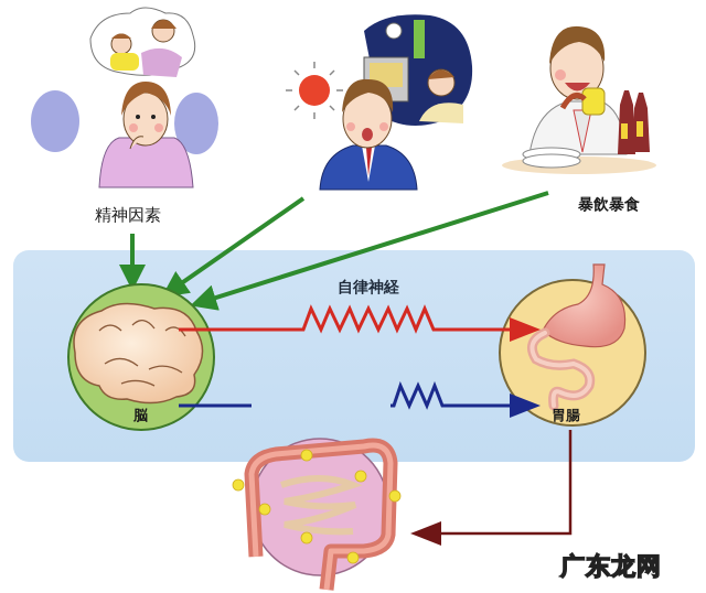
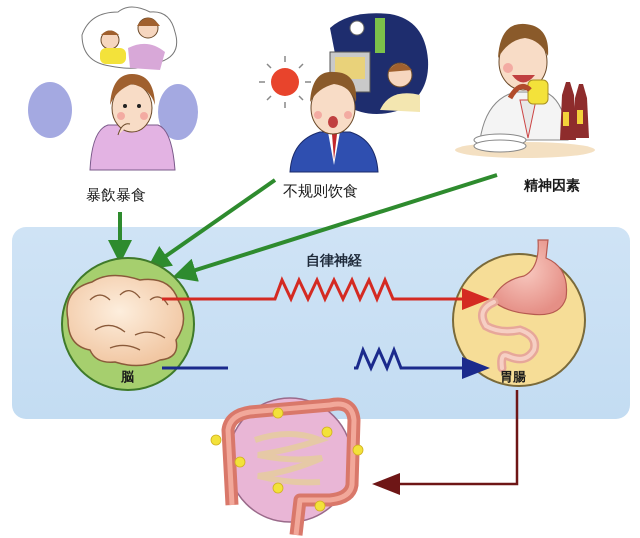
- 精神因素
+ 暴飲暴食
+ 不规则饮食
- 暴飲暴食
+ 精神因素
  自律神経
  脳
  胃腸
- 广东龙网
